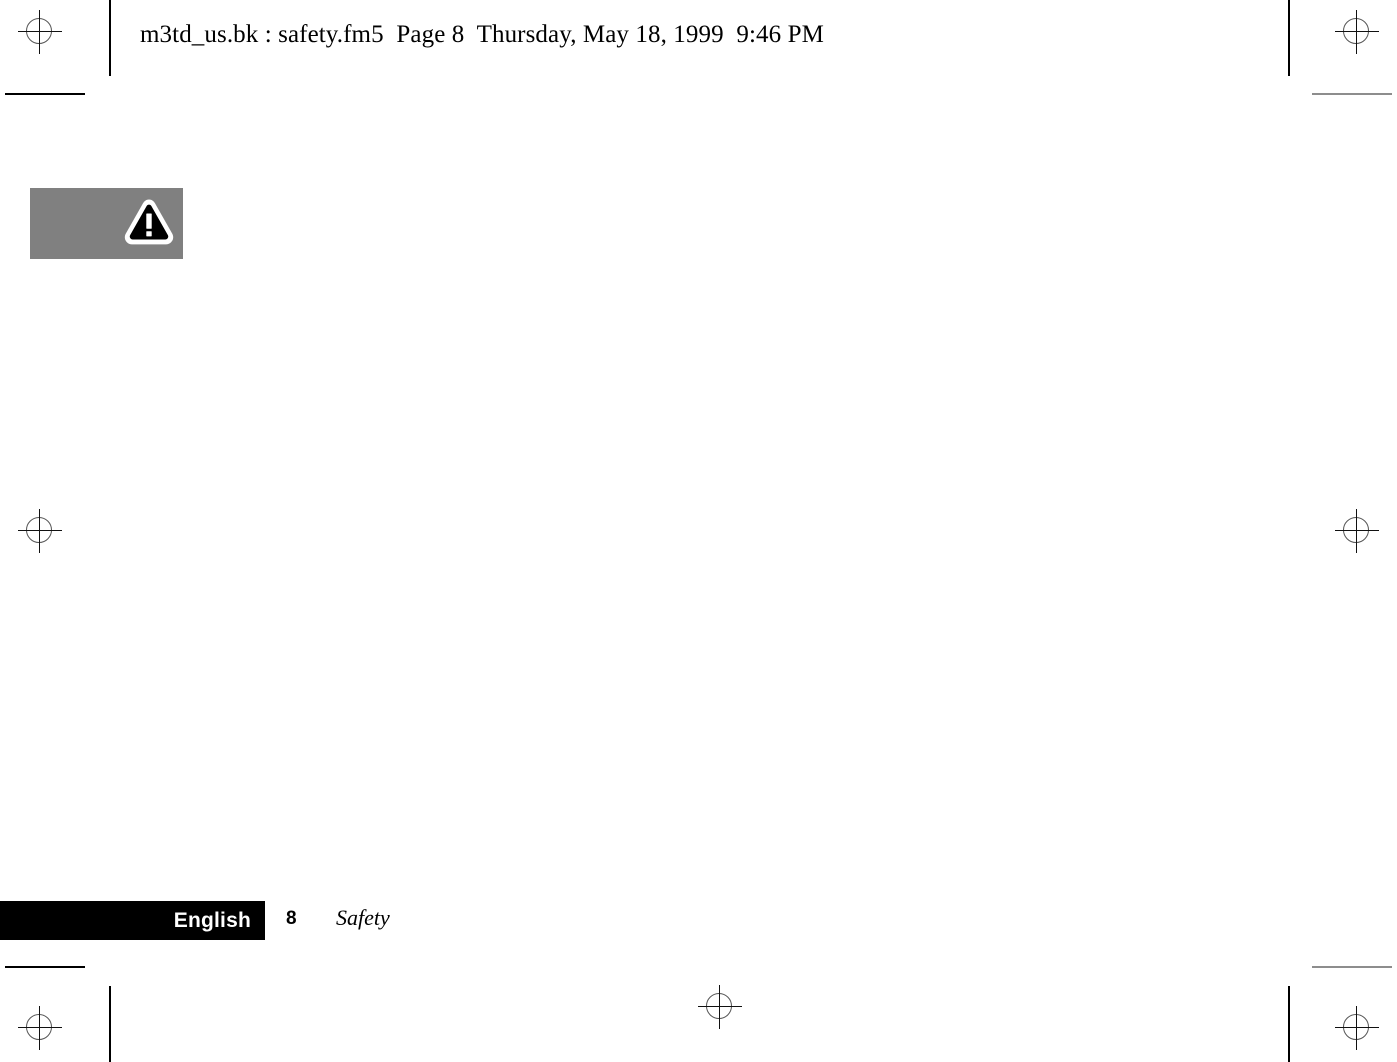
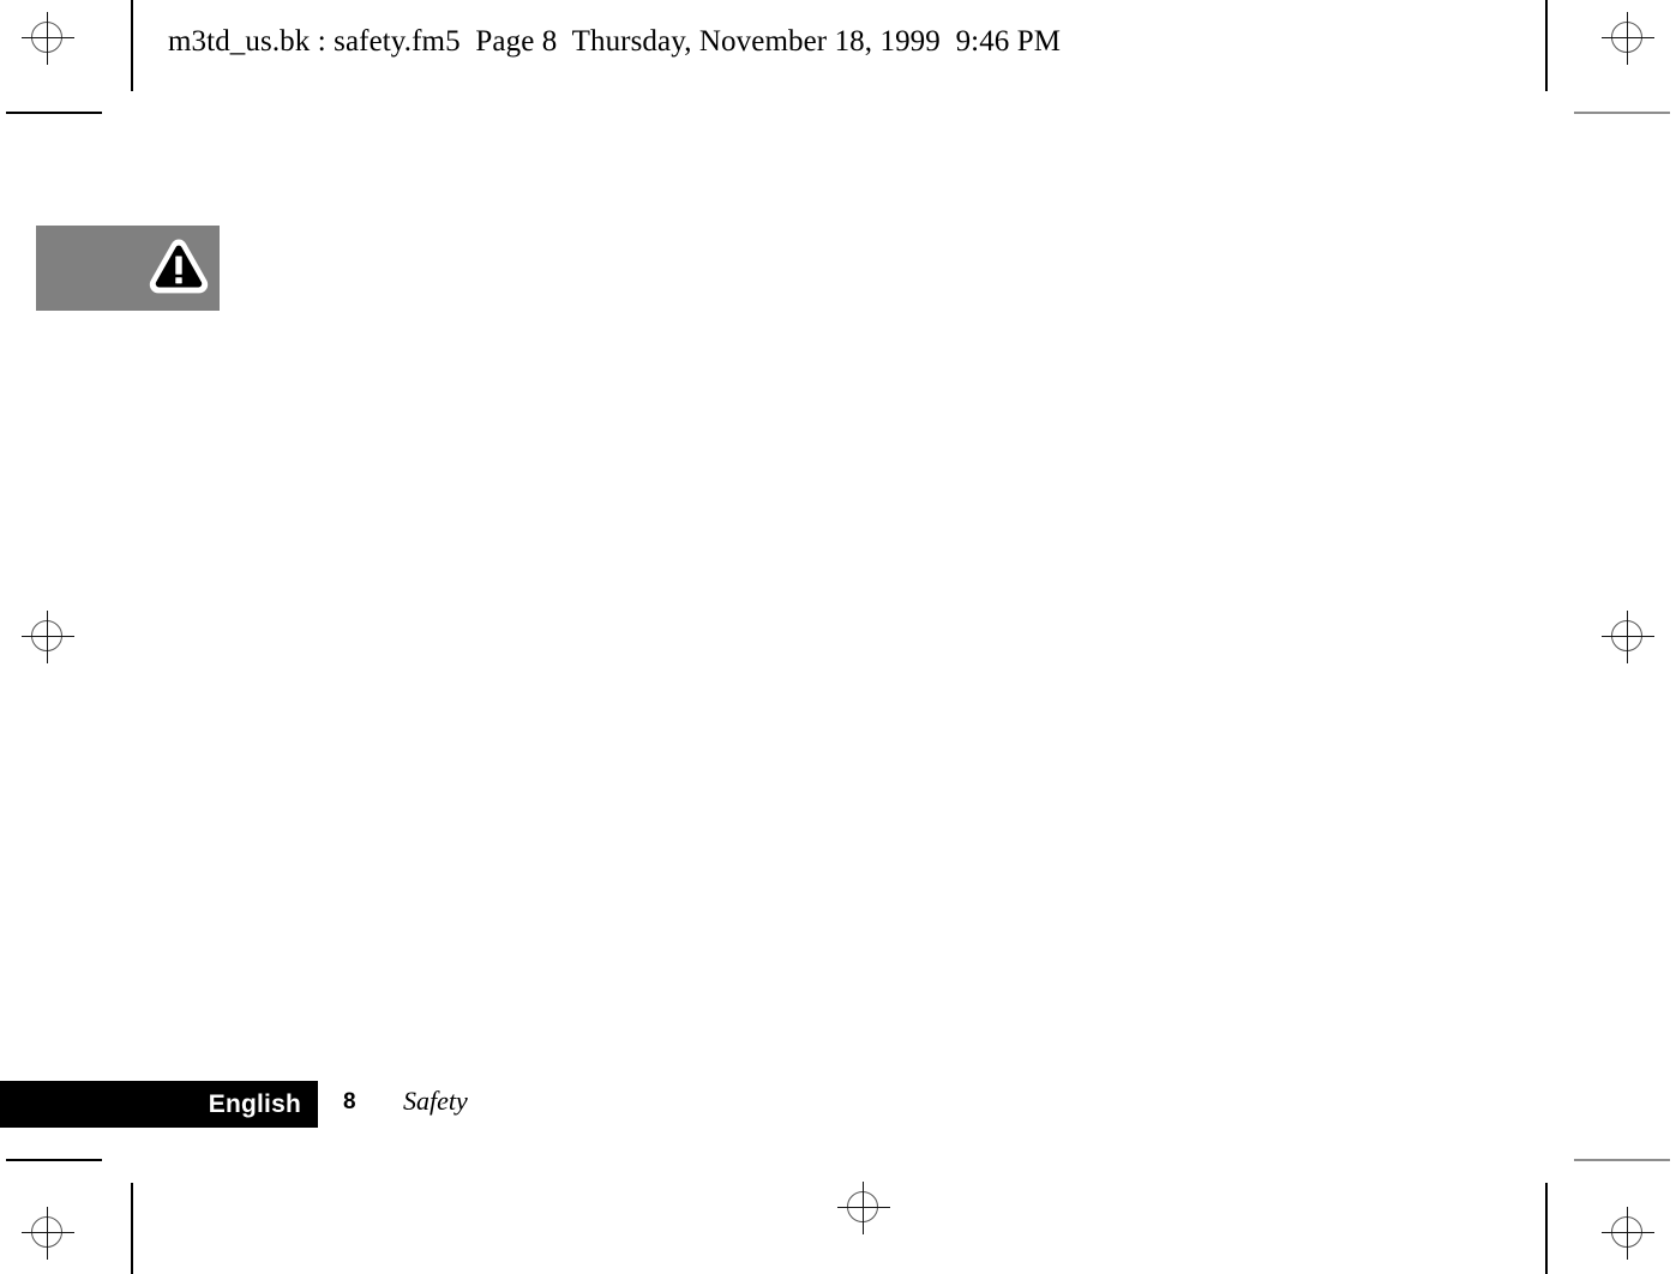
- m3td_us.bk : safety.fm5 Page 8 Thursday, May 18, 1999 9:46 PM
+ m3td_us.bk : safety.fm5 Page 8 Thursday, November 18, 1999 9:46 PM
  English
  8
  Safety
